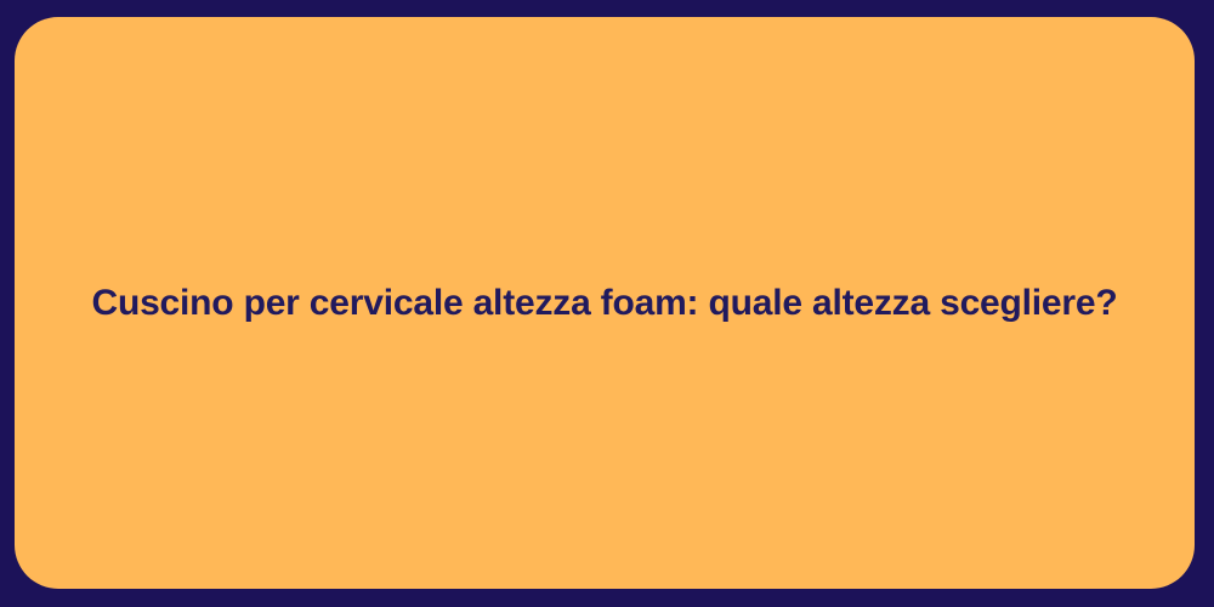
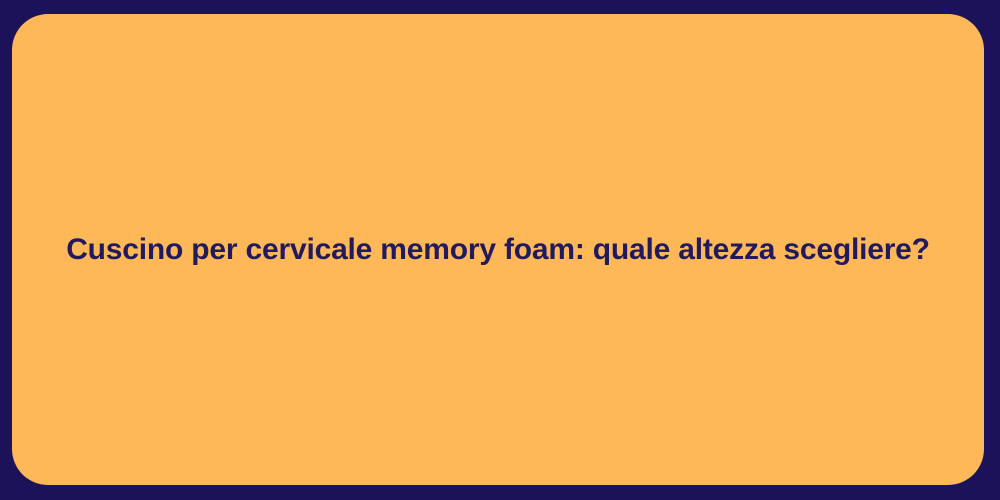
- Cuscino per cervicale altezza foam: quale altezza scegliere?
+ Cuscino per cervicale memory foam: quale altezza scegliere?
